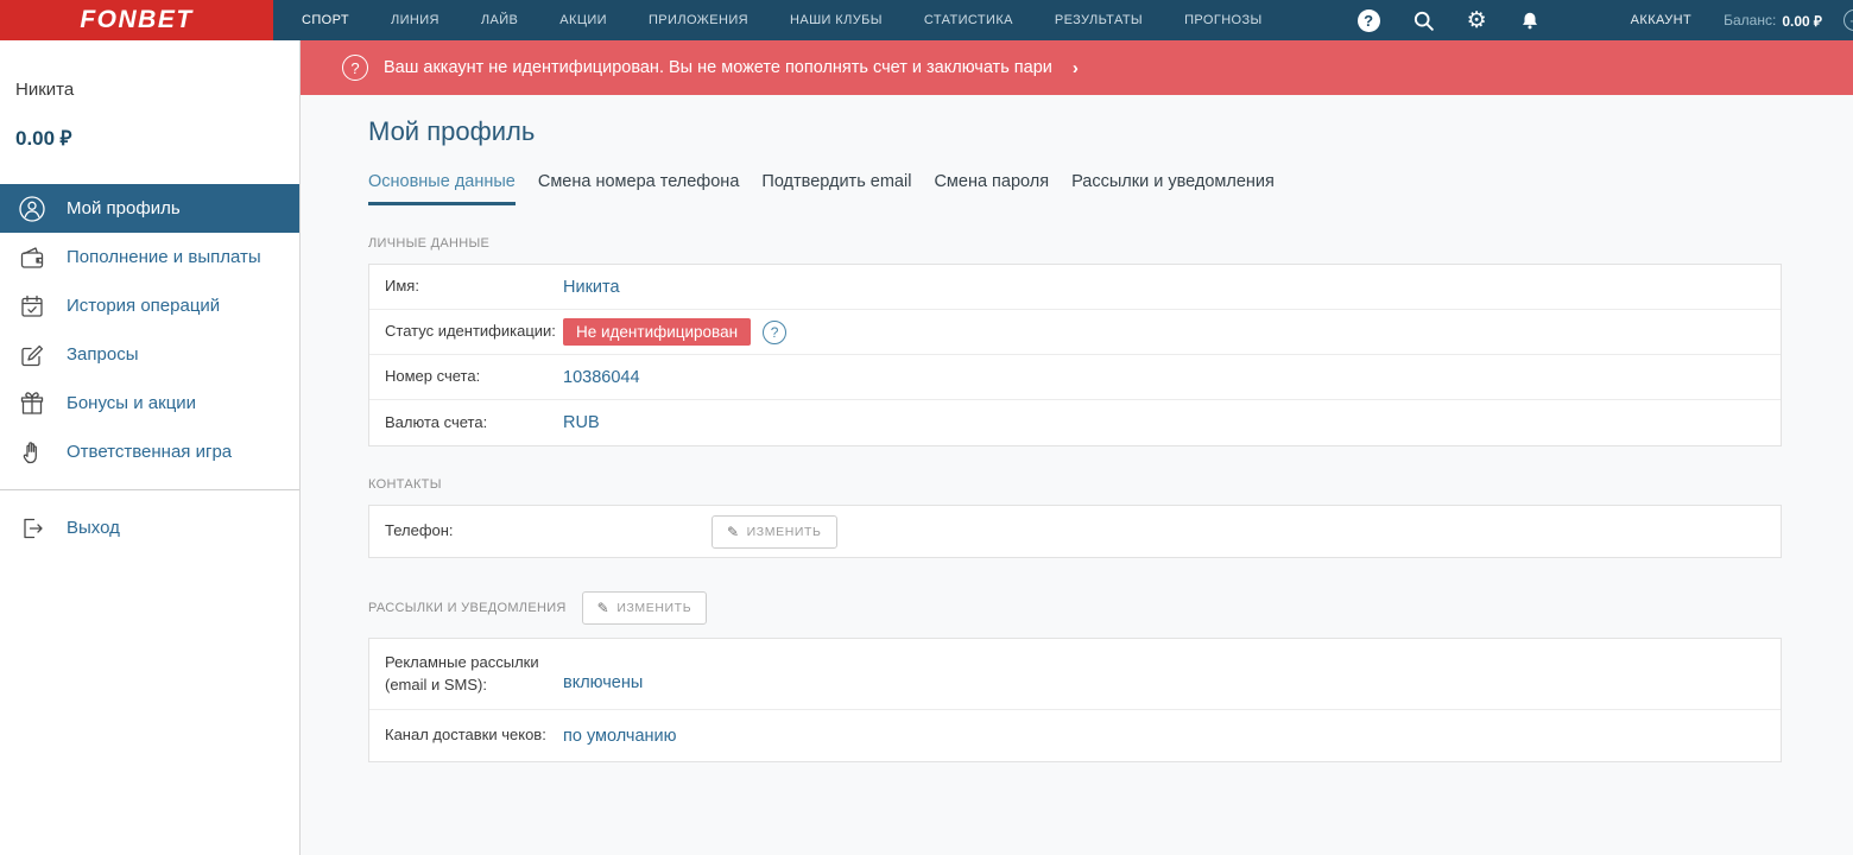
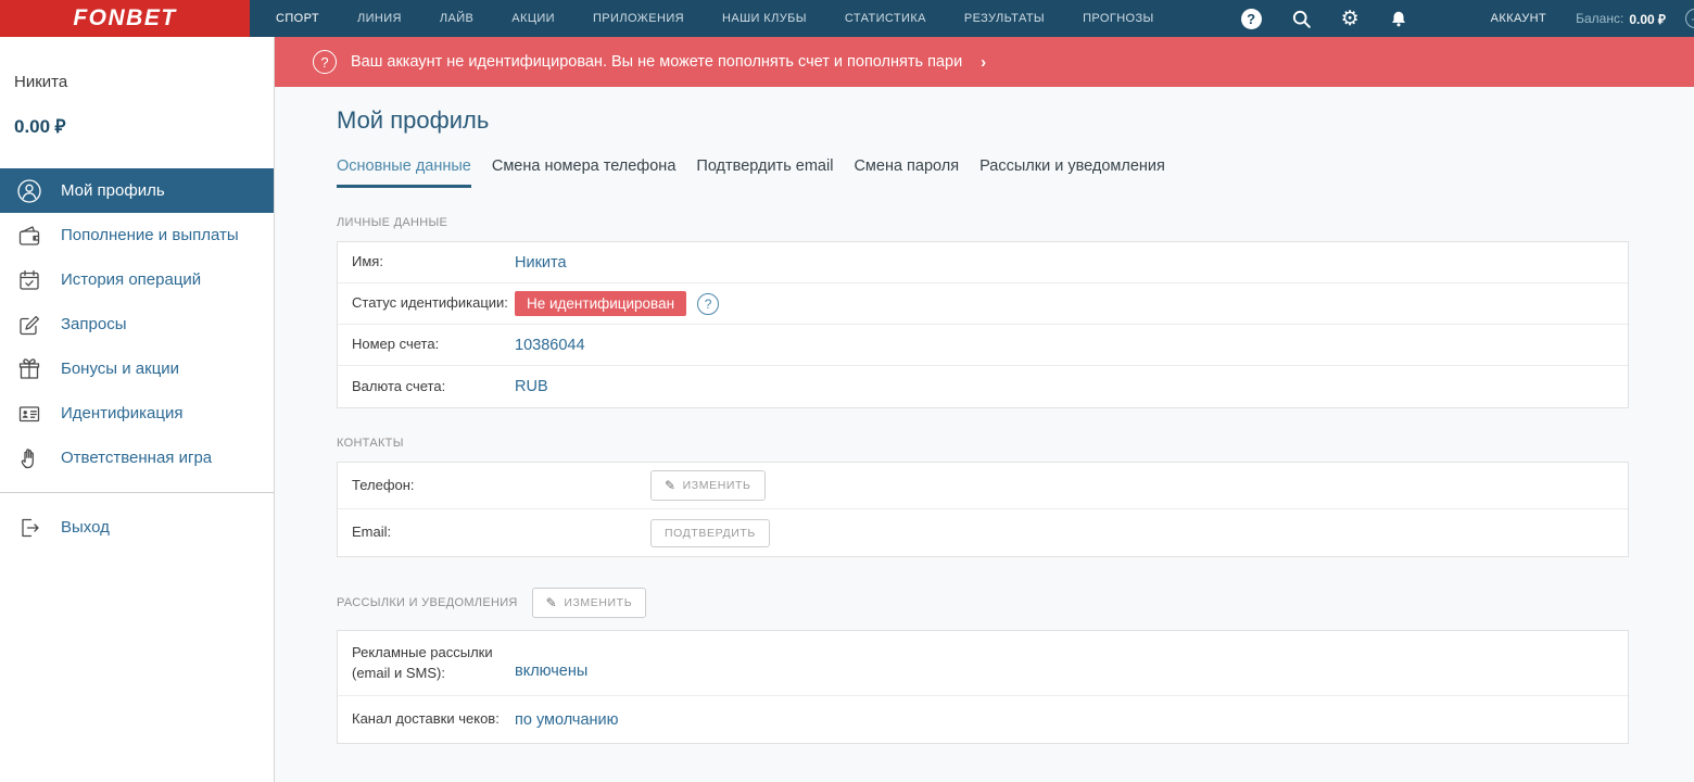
  FONBET
  СПОРТ
  ЛИНИЯ
  ЛАЙВ
  АКЦИИ
  ПРИЛОЖЕНИЯ
  НАШИ КЛУБЫ
  СТАТИСТИКА
  РЕЗУЛЬТАТЫ
  ПРОГНОЗЫ
  ?
  ⚙
  АККАУНТ
  Баланс:
  0.00 ₽
  Никита
  0.00 ₽
  Мой профиль
  Пополнение и выплаты
  История операций
  Запросы
  Бонусы и акции
+ Идентификация
  Ответственная игра
  Выход
  ?
- Ваш аккаунт не идентифицирован. Вы не можете пополнять счет и заключать пари
+ Ваш аккаунт не идентифицирован. Вы не можете пополнять счет и пополнять пари
  ›
  Мой профиль
  Основные данные
  Смена номера телефона
  Подтвердить email
  Смена пароля
  Рассылки и уведомления
  ЛИЧНЫЕ ДАННЫЕ
  Имя:
  Никита
  Статус идентификации:
  Не идентифицирован
  ?
  Номер счета:
  10386044
  Валюта счета:
  RUB
  КОНТАКТЫ
  Телефон:
  ✎
  ИЗМЕНИТЬ
+ Email:
+ ПОДТВЕРДИТЬ
  РАССЫЛКИ И УВЕДОМЛЕНИЯ
  ✎
  ИЗМЕНИТЬ
  Рекламные рассылки (email и SMS):
  включены
  Канал доставки чеков:
  по умолчанию
